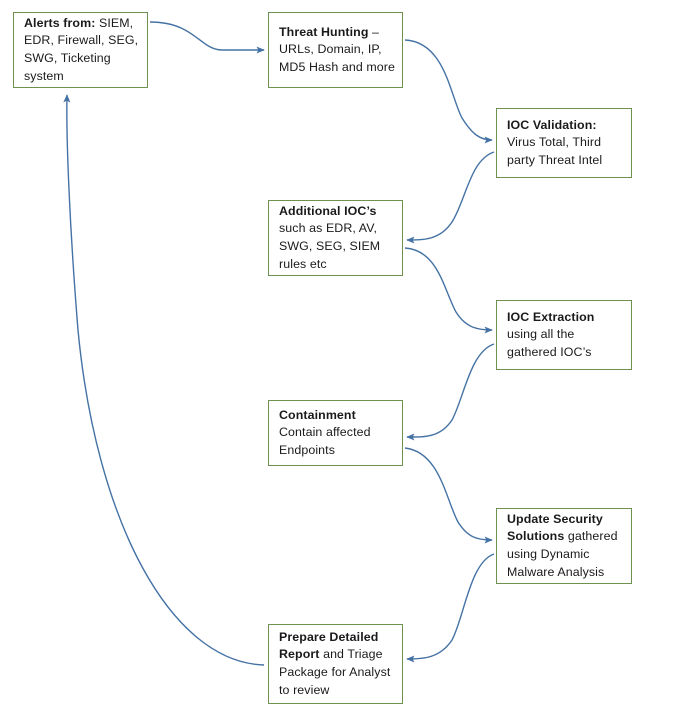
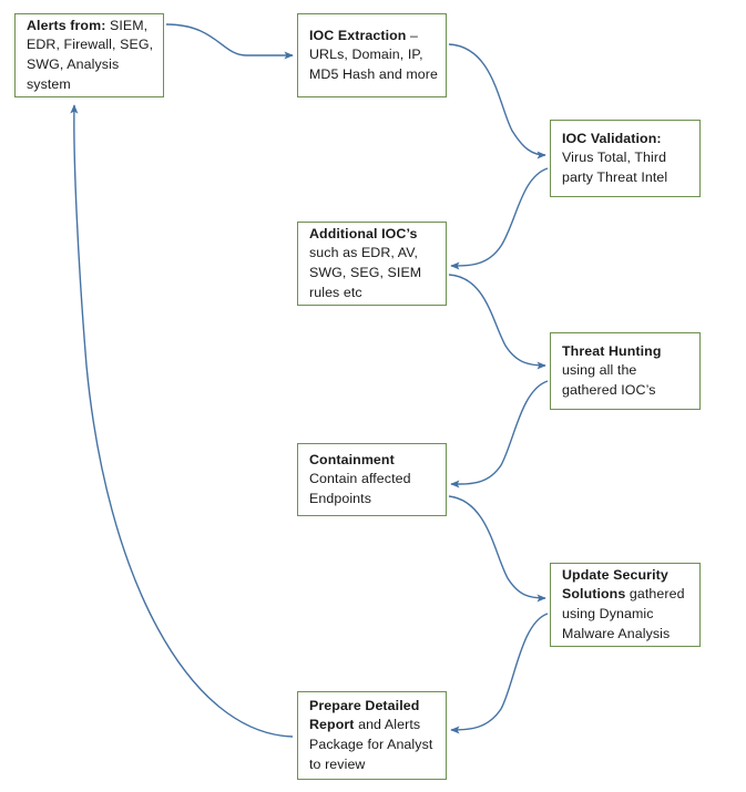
- Alerts from: SIEM, EDR, Firewall, SEG, SWG, Ticketing system
+ Alerts from: SIEM, EDR, Firewall, SEG, SWG, Analysis system
- Threat Hunting – URLs, Domain, IP, MD5 Hash and more
+ IOC Extraction – URLs, Domain, IP, MD5 Hash and more
  IOC Validation: Virus Total, Third party Threat Intel
  Additional IOC’s such as EDR, AV, SWG, SEG, SIEM rules etc
- IOC Extraction using all the gathered IOC’s
+ Threat Hunting using all the gathered IOC’s
  Containment Contain affected Endpoints
  Update Security Solutions gathered using Dynamic Malware Analysis
- Prepare Detailed Report and Triage Package for Analyst to review
+ Prepare Detailed Report and Alerts Package for Analyst to review
